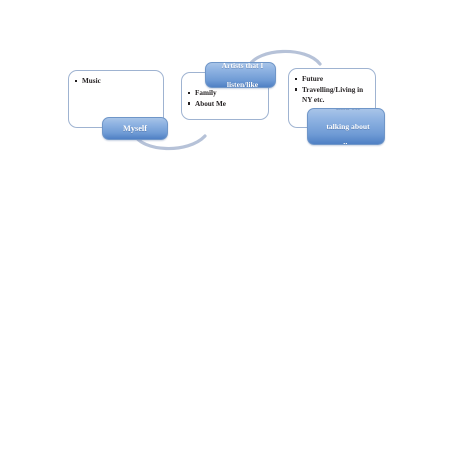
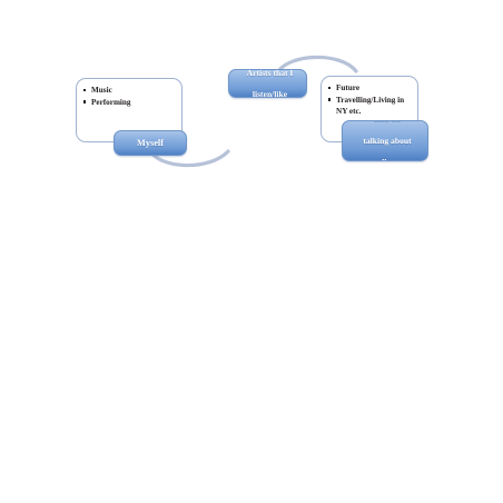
  Music
+ Performing
  Myself
- Family
- About Me
  Artists that I
  listen/like
  Future
  Travelling/Living in NY etc.
  talking about
